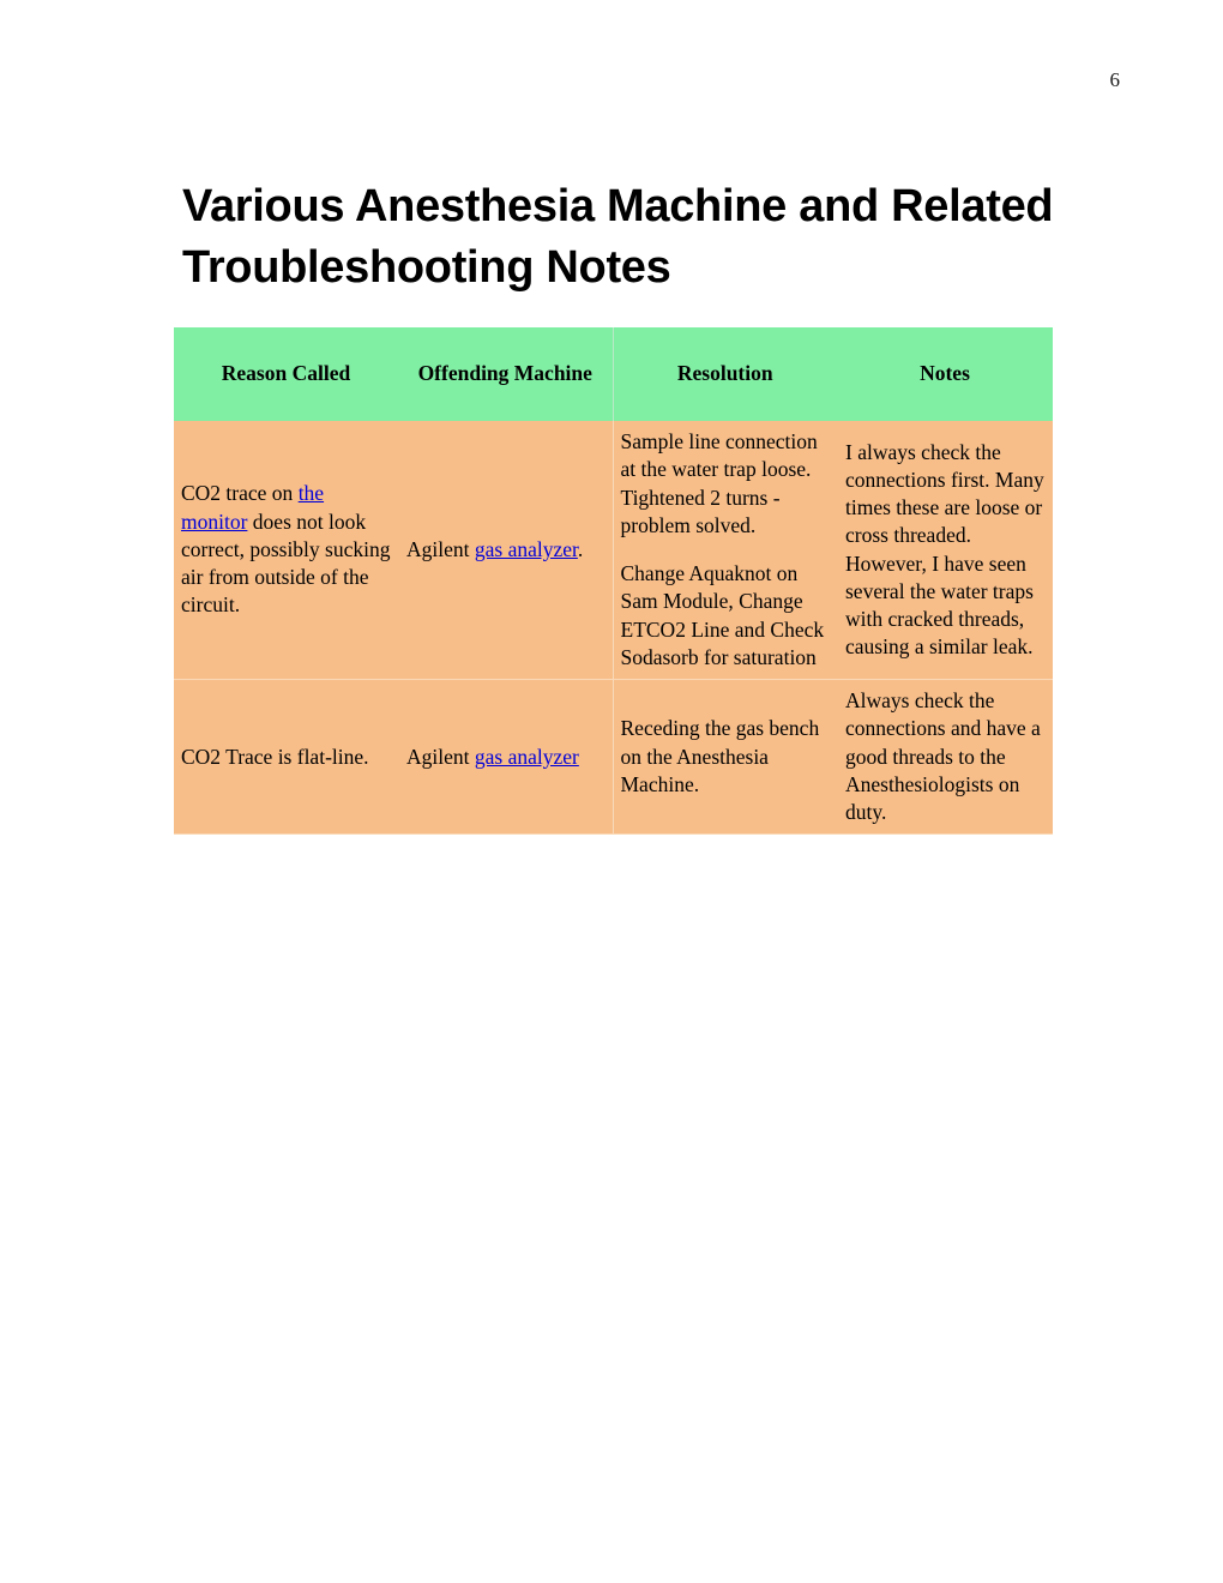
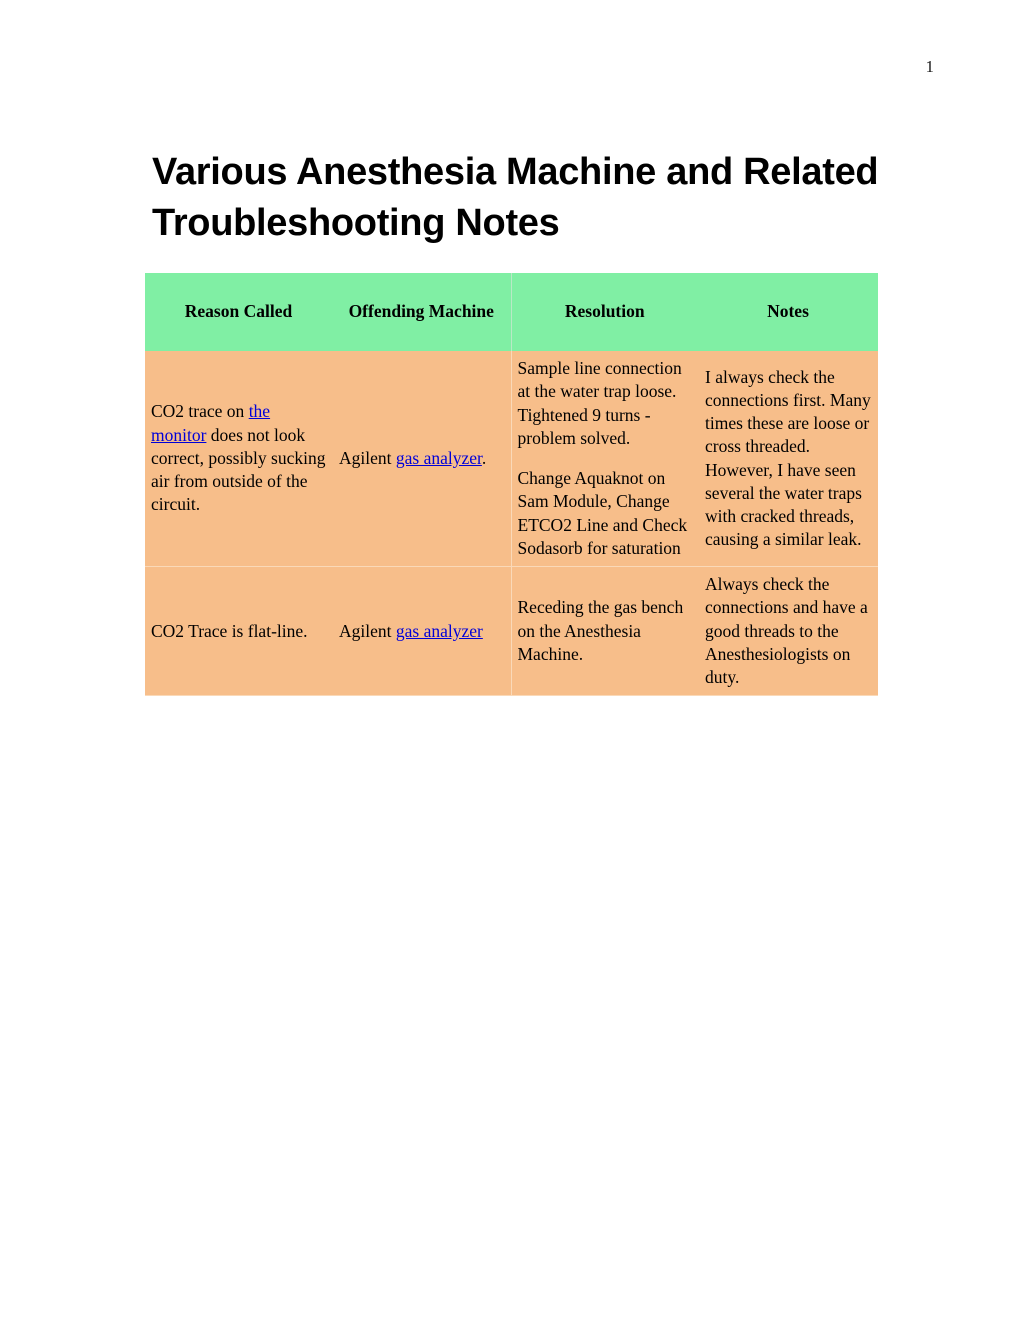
- 6
+ 1
  Various Anesthesia Machine and Related Troubleshooting Notes
  Reason Called	Offending Machine	Resolution	Notes
- CO2 trace on the monitor does not look correct, possibly sucking air from outside of the circuit.	Agilent gas analyzer.	Sample line connection at the water trap loose. Tightened 2 turns - problem solved.Change Aquaknot on Sam Module, Change ETCO2 Line and Check Sodasorb for saturation	I always check the connections first. Many times these are loose or cross threaded. However, I have seen several the water traps with cracked threads, causing a similar leak.
+ CO2 trace on the monitor does not look correct, possibly sucking air from outside of the circuit.	Agilent gas analyzer.	Sample line connection at the water trap loose. Tightened 9 turns - problem solved.Change Aquaknot on Sam Module, Change ETCO2 Line and Check Sodasorb for saturation	I always check the connections first. Many times these are loose or cross threaded. However, I have seen several the water traps with cracked threads, causing a similar leak.
  CO2 Trace is flat-line.	Agilent gas analyzer	Receding the gas bench on the Anesthesia Machine.	Always check the connections and have a good threads to the Anesthesiologists on duty.
